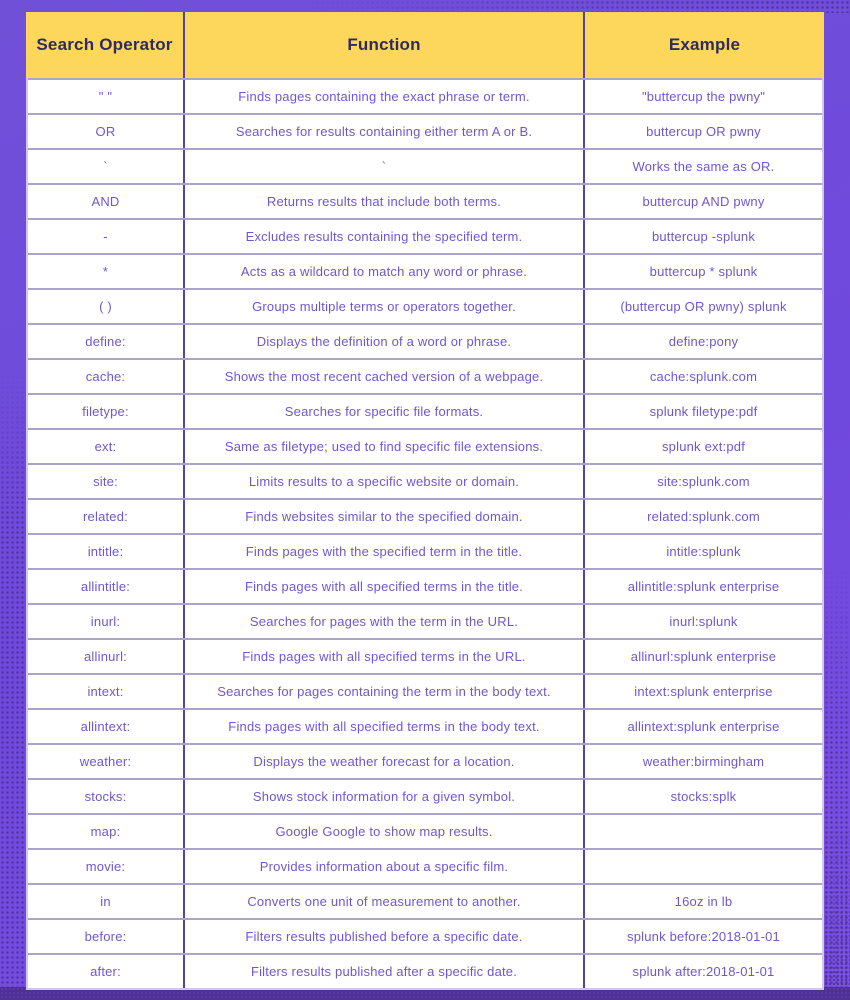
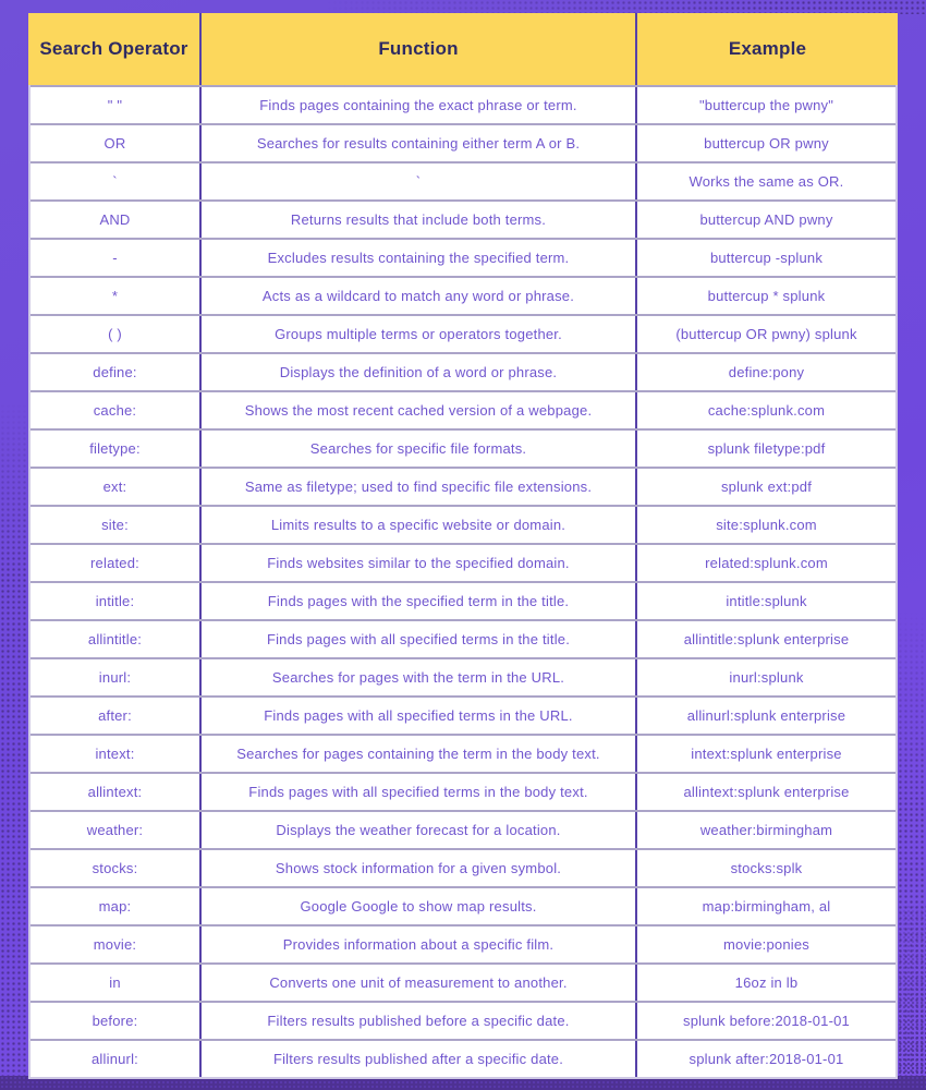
  Search Operator
  Function
  Example
  " "
  Finds pages containing the exact phrase or term.
  "buttercup the pwny"
  OR
  Searches for results containing either term A or B.
  buttercup OR pwny
  `
  `
  Works the same as OR.
  AND
  Returns results that include both terms.
  buttercup AND pwny
  -
  Excludes results containing the specified term.
  buttercup -splunk
  *
  Acts as a wildcard to match any word or phrase.
  buttercup * splunk
  ( )
  Groups multiple terms or operators together.
  (buttercup OR pwny) splunk
  define:
  Displays the definition of a word or phrase.
  define:pony
  cache:
  Shows the most recent cached version of a webpage.
  cache:splunk.com
  filetype:
  Searches for specific file formats.
  splunk filetype:pdf
  ext:
  Same as filetype; used to find specific file extensions.
  splunk ext:pdf
  site:
  Limits results to a specific website or domain.
  site:splunk.com
  related:
  Finds websites similar to the specified domain.
  related:splunk.com
  intitle:
  Finds pages with the specified term in the title.
  intitle:splunk
  allintitle:
  Finds pages with all specified terms in the title.
  allintitle:splunk enterprise
  inurl:
  Searches for pages with the term in the URL.
  inurl:splunk
- allinurl:
+ after:
  Finds pages with all specified terms in the URL.
  allinurl:splunk enterprise
  intext:
  Searches for pages containing the term in the body text.
  intext:splunk enterprise
  allintext:
  Finds pages with all specified terms in the body text.
  allintext:splunk enterprise
  weather:
  Displays the weather forecast for a location.
  weather:birmingham
  stocks:
  Shows stock information for a given symbol.
  stocks:splk
  map:
  Google Google to show map results.
+ map:birmingham, al
  movie:
  Provides information about a specific film.
+ movie:ponies
  in
  Converts one unit of measurement to another.
  16oz in lb
  before:
  Filters results published before a specific date.
  splunk before:2018-01-01
- after:
+ allinurl:
  Filters results published after a specific date.
  splunk after:2018-01-01
